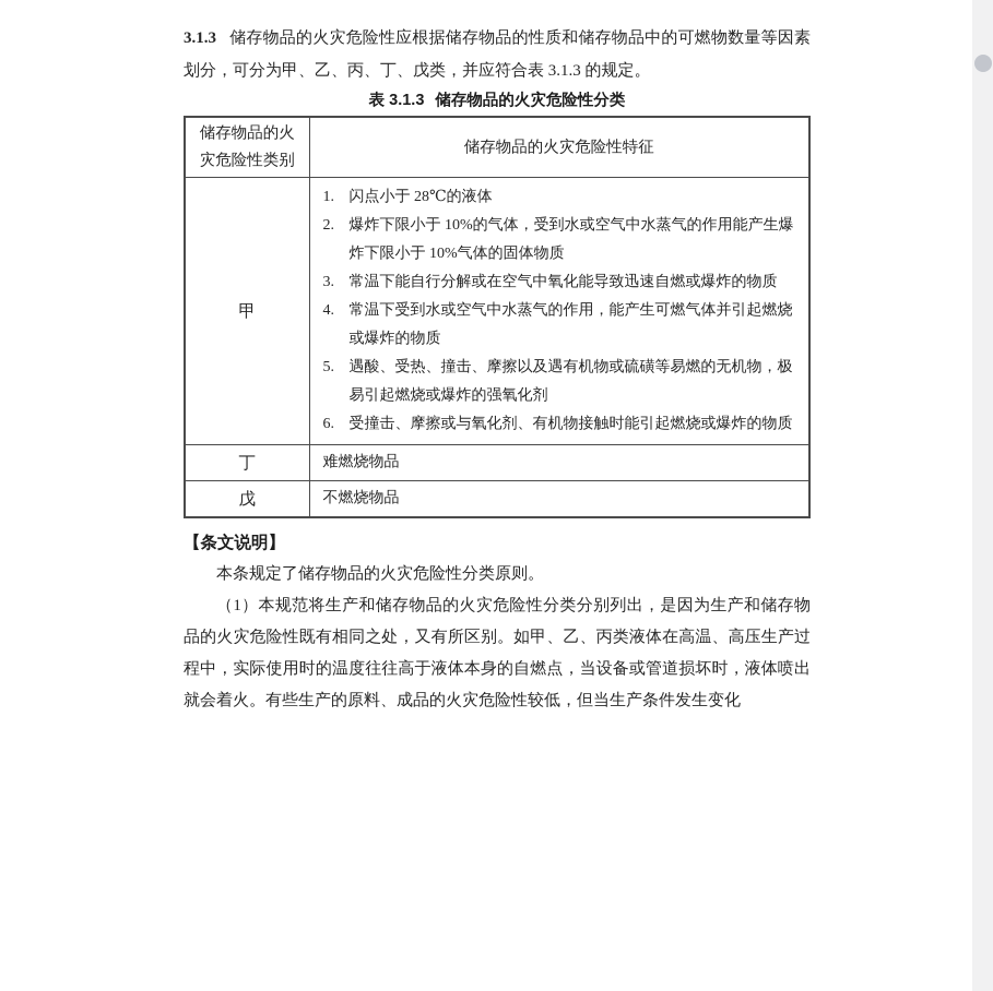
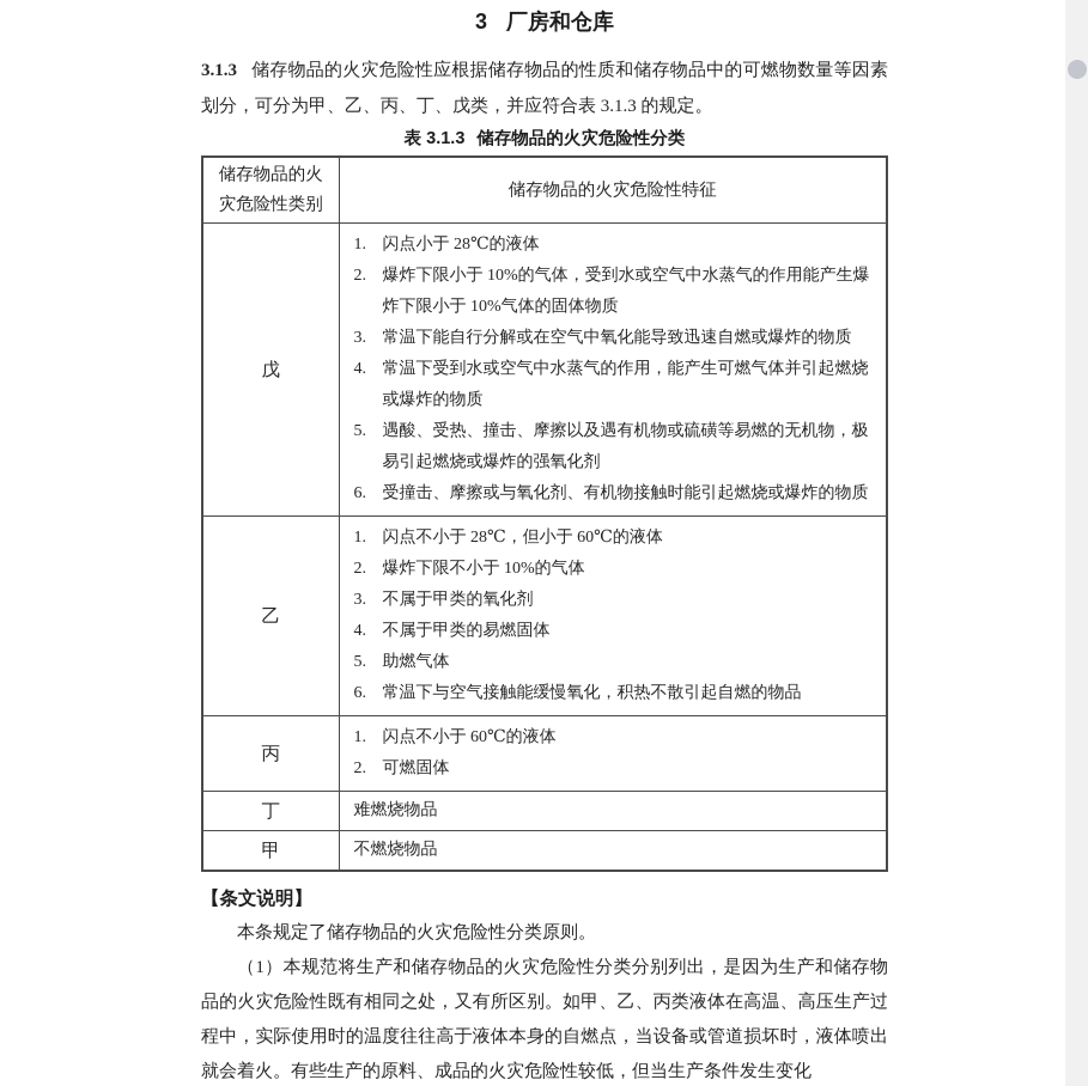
+ 3 厂房和仓库
  3.1.3 储存物品的火灾危险性应根据储存物品的性质和储存物品中的可燃物数量等因素划分，可分为甲、乙、丙、丁、戊类，并应符合表 3.1.3 的规定。
  表 3.1.3 储存物品的火灾危险性分类
  储存物品的火灾危险性类别	储存物品的火灾危险性特征
- 甲	1. 闪点小于 28℃的液体 2. 爆炸下限小于 10%的气体，受到水或空气中水蒸气的作用能产生爆炸下限小于 10%气体的固体物质 3. 常温下能自行分解或在空气中氧化能导致迅速自燃或爆炸的物质 4. 常温下受到水或空气中水蒸气的作用，能产生可燃气体并引起燃烧或爆炸的物质 5. 遇酸、受热、撞击、摩擦以及遇有机物或硫磺等易燃的无机物，极易引起燃烧或爆炸的强氧化剂 6. 受撞击、摩擦或与氧化剂、有机物接触时能引起燃烧或爆炸的物质
+ 戊	1. 闪点小于 28℃的液体 2. 爆炸下限小于 10%的气体，受到水或空气中水蒸气的作用能产生爆炸下限小于 10%气体的固体物质 3. 常温下能自行分解或在空气中氧化能导致迅速自燃或爆炸的物质 4. 常温下受到水或空气中水蒸气的作用，能产生可燃气体并引起燃烧或爆炸的物质 5. 遇酸、受热、撞击、摩擦以及遇有机物或硫磺等易燃的无机物，极易引起燃烧或爆炸的强氧化剂 6. 受撞击、摩擦或与氧化剂、有机物接触时能引起燃烧或爆炸的物质
+ 乙	1. 闪点不小于 28℃，但小于 60℃的液体 2. 爆炸下限不小于 10%的气体 3. 不属于甲类的氧化剂 4. 不属于甲类的易燃固体 5. 助燃气体 6. 常温下与空气接触能缓慢氧化，积热不散引起自燃的物品
+ 丙	1. 闪点不小于 60℃的液体 2. 可燃固体
  丁	难燃烧物品
- 戊	不燃烧物品
+ 甲	不燃烧物品
  【条文说明】
  本条规定了储存物品的火灾危险性分类原则。
  （1）本规范将生产和储存物品的火灾危险性分类分别列出，是因为生产和储存物品的火灾危险性既有相同之处，又有所区别。如甲、乙、丙类液体在高温、高压生产过程中，实际使用时的温度往往高于液体本身的自燃点，当设备或管道损坏时，液体喷出就会着火。有些生产的原料、成品的火灾危险性较低，但当生产条件发生变化
